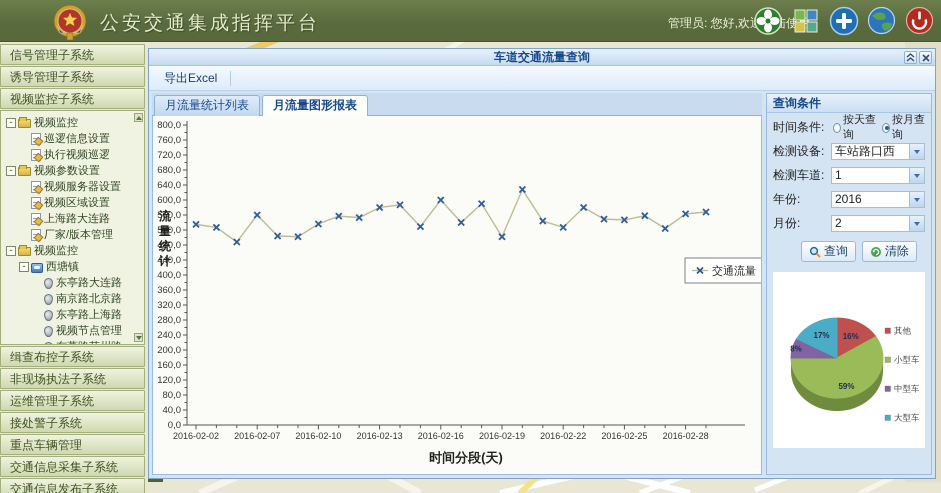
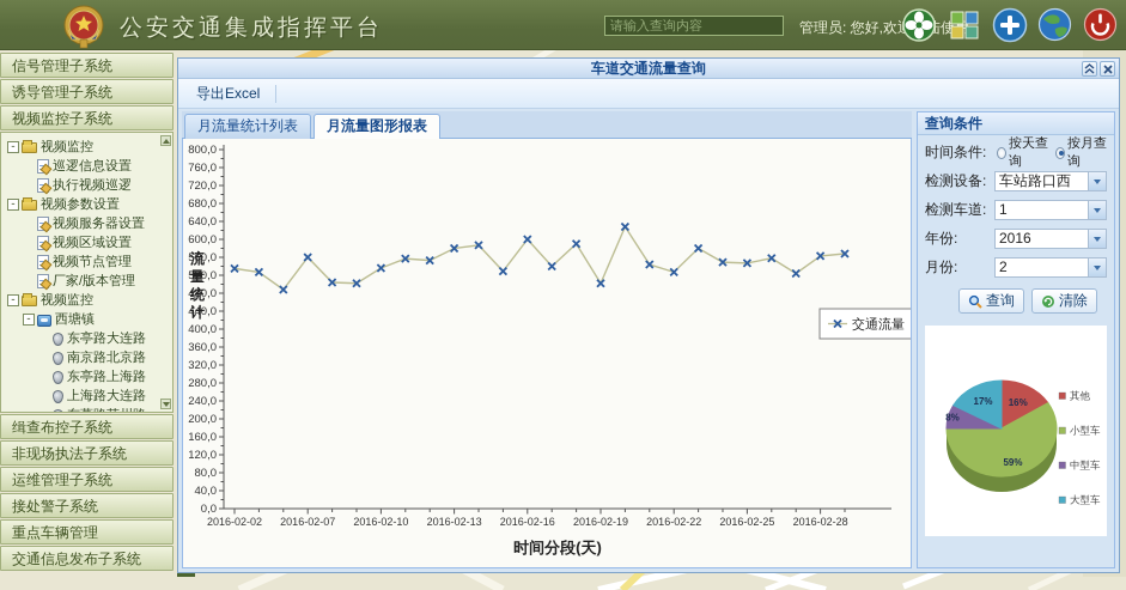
  公安交通集成指挥平台
+ 请输入查询内容
  信号管理子系统
  诱导管理子系统
  视频监控子系统
  -
  视频监控
  巡逻信息设置
  执行视频巡逻
  -
  视频参数设置
  视频服务器设置
  视频区域设置
- 上海路大连路
+ 视频节点管理
  厂家/版本管理
  -
  视频监控
  -
  西塘镇
  东亭路大连路
  南京路北京路
  东亭路上海路
- 视频节点管理
+ 上海路大连路
  缉查布控子系统
  非现场执法子系统
  运维管理子系统
  接处警子系统
  重点车辆管理
- 交通信息采集子系统
  交通信息发布子系统
  车道交通流量查询
  导出Excel
  月流量统计列表
  月流量图形报表
  0,0
  40,0
  80,0
  120,0
  160,0
  200,0
  240,0
  280,0
  320,0
  360,0
  400,0
  440,0
  480,0
  520,0
  560,0
  600,0
  640,0
  680,0
  720,0
  760,0
  800,0
  2016-02-02
  2016-02-07
  2016-02-10
  2016-02-13
  2016-02-16
  2016-02-19
  2016-02-22
  2016-02-25
  2016-02-28
  时间分段(天)
  流
  量
  统
  计
  交通流量
  查询条件
  时间条件:
  按天查询
  按月查询
  检测设备:
  车站路口西
  检测车道:
  1
  年份:
  2016
  月份:
  2
  查询
  清除
  16%
  59%
  8%
  17%
  其他
  小型车
  中型车
  大型车
